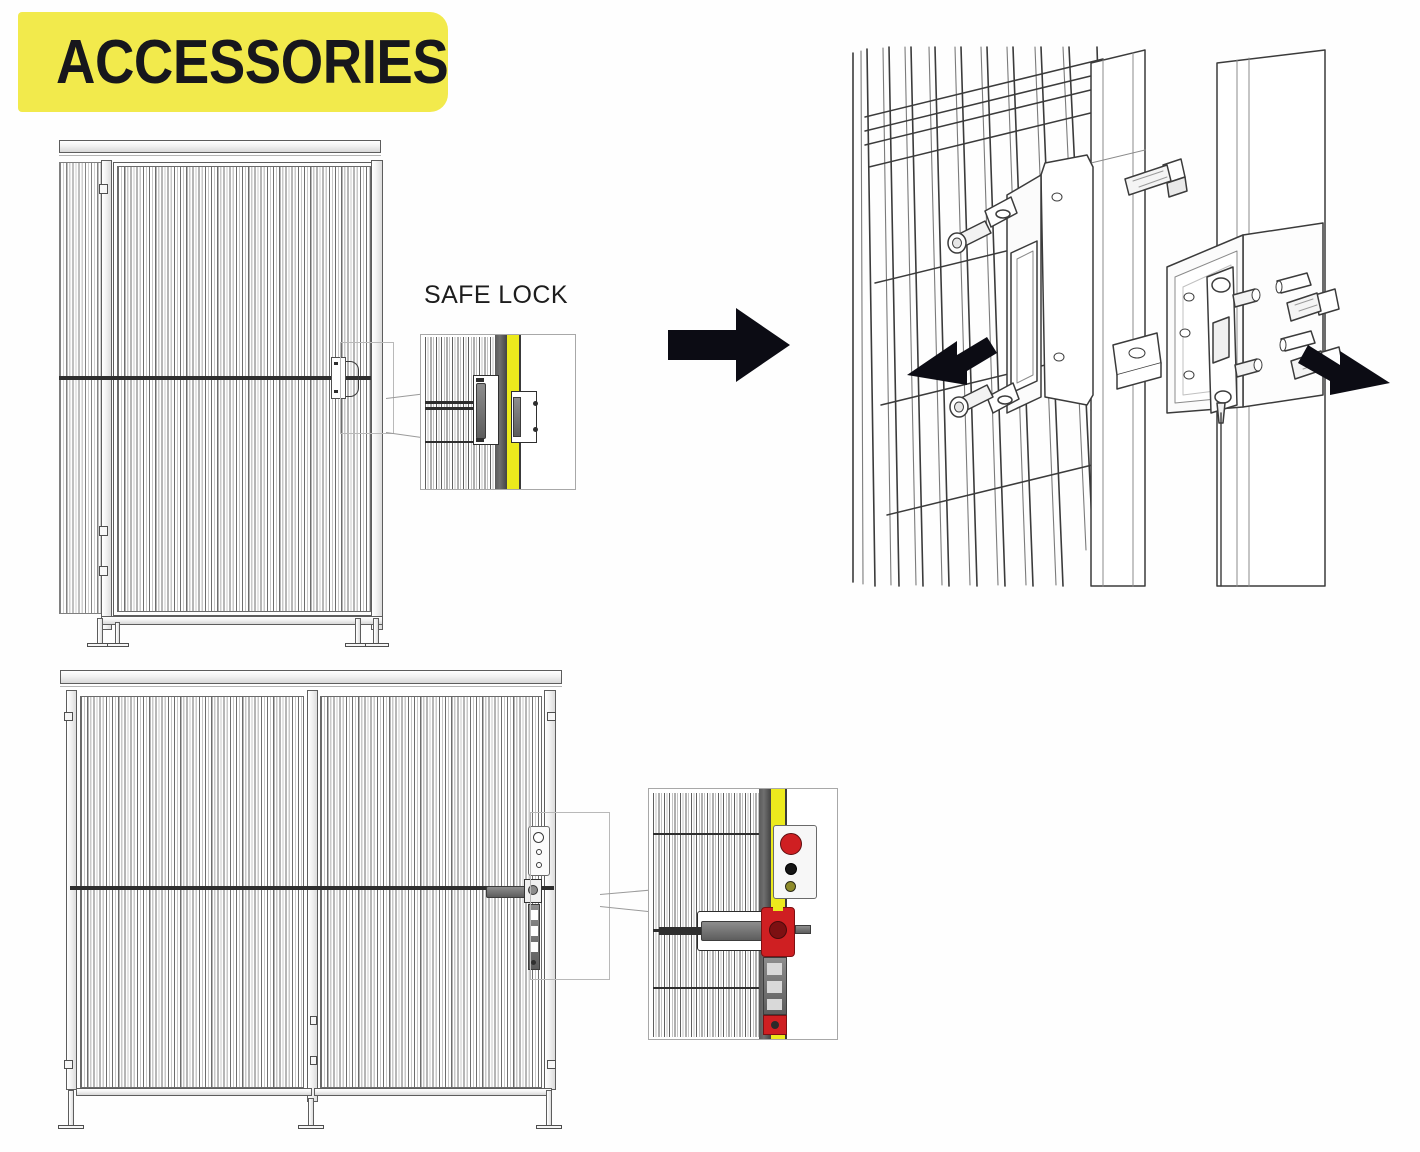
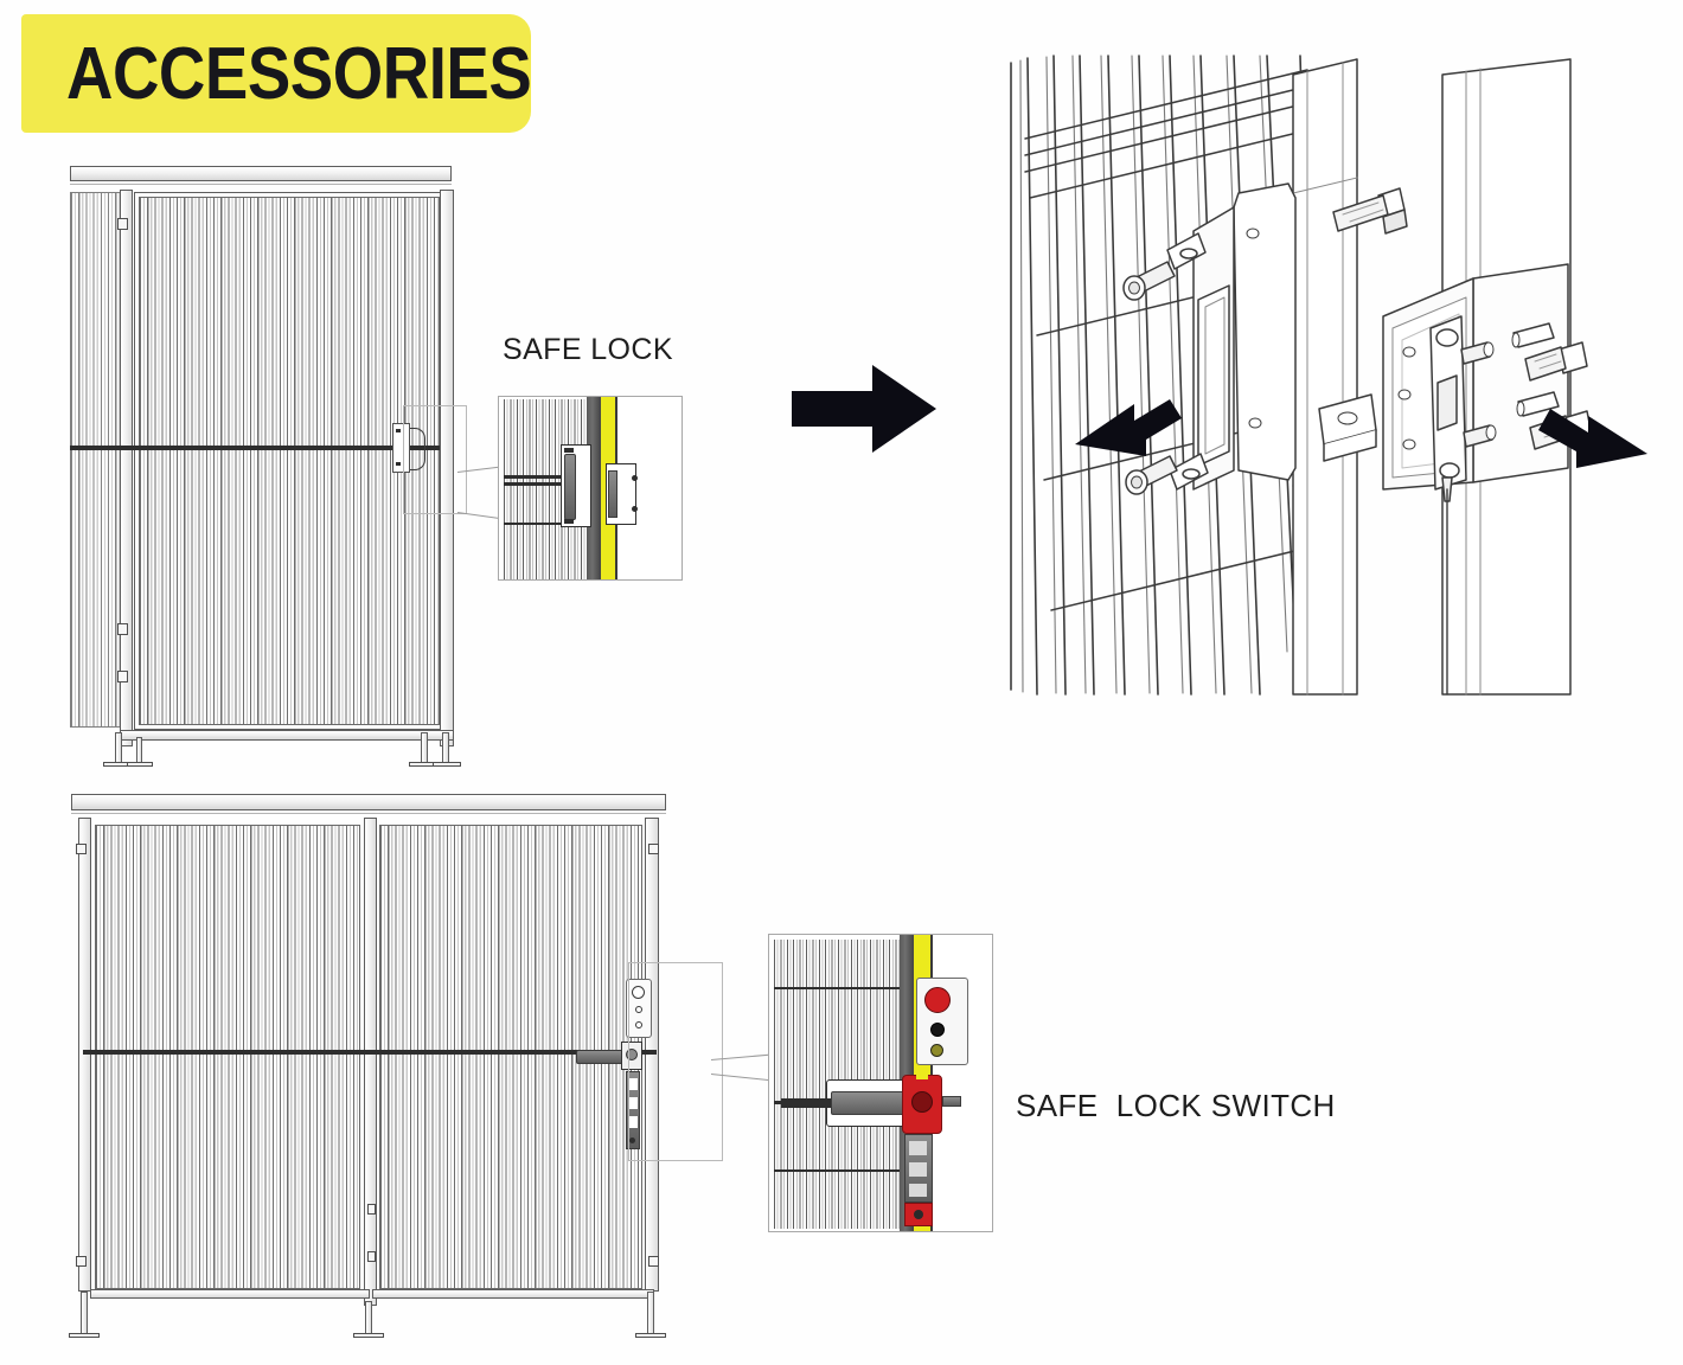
  ACCESSORIES
  SAFE LOCK
+ SAFE LOCK SWITCH
